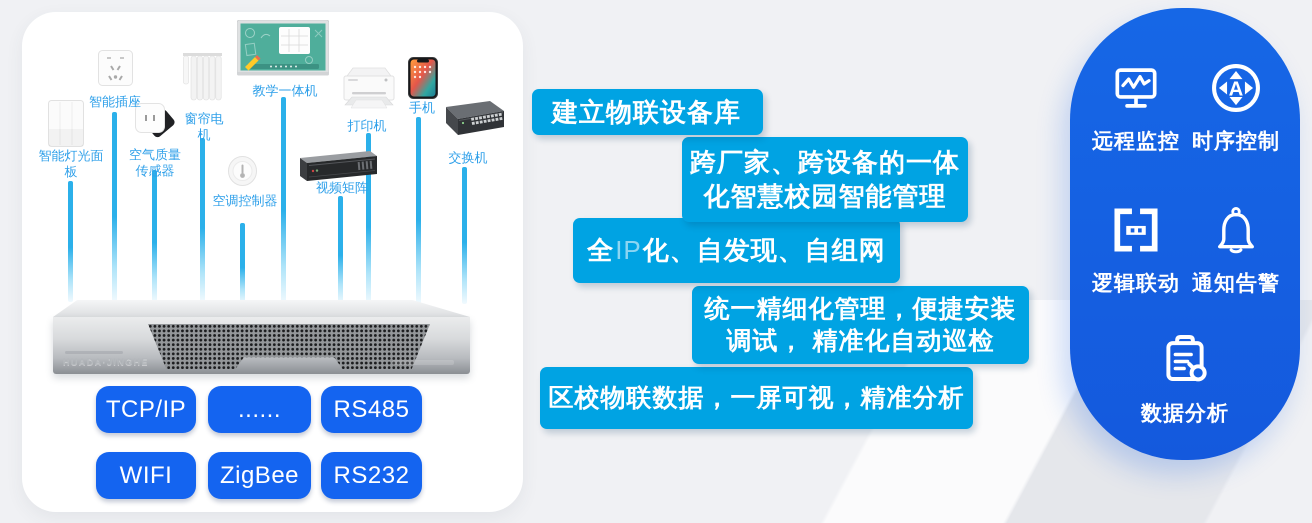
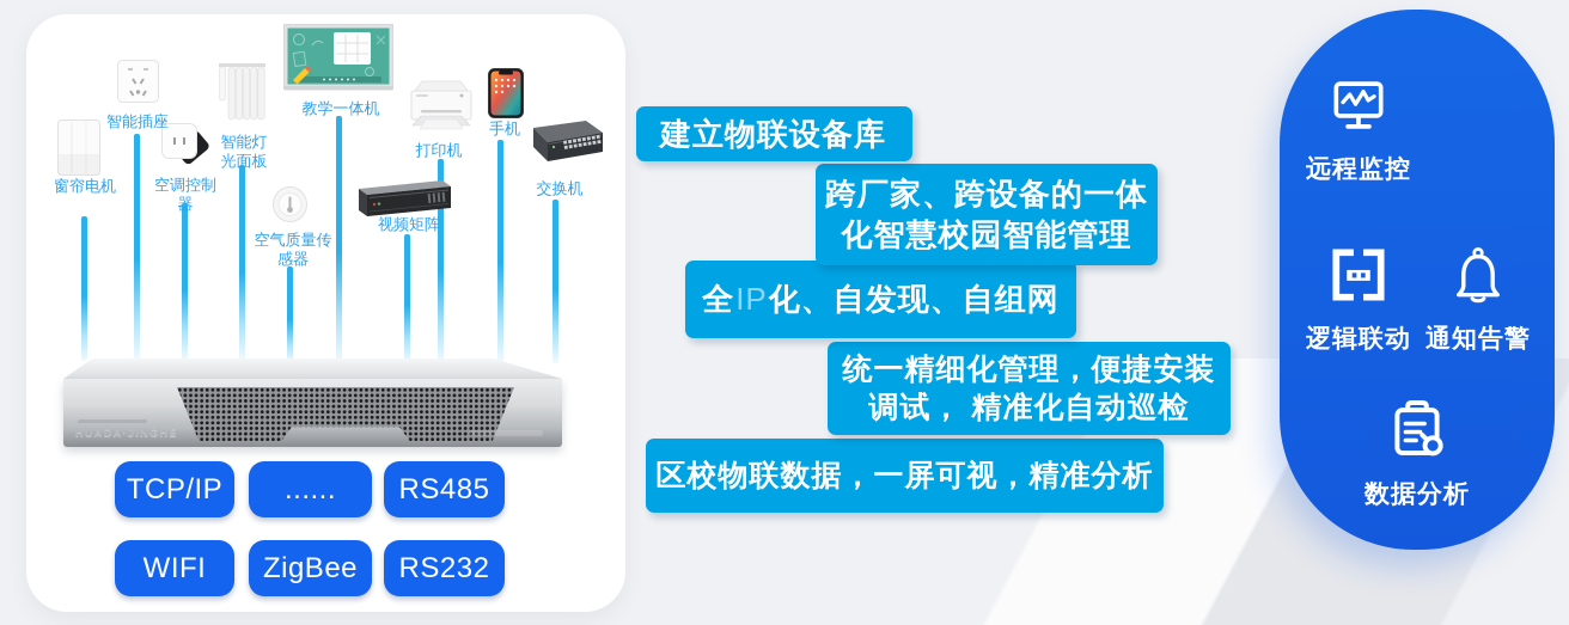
- 智能灯光面板
+ 窗帘电机
  智能插座
- 空气质量传感器
+ 空调控制器
- 窗帘电机
+ 智能灯光面板
- 空调控制器
+ 空气质量传感器
  教学一体机
  视频矩阵
  打印机
  手机
  交换机
  HUADA·JINGHE
  TCP/IP
  ......
  RS485
  WIFI
  ZigBee
  RS232
  建立物联设备库
  跨厂家、跨设备的一体
  化智慧校园智能管理
  全
  IP
  化、自发现、自组网
  统一精细化管理，便捷安装
  调试， 精准化自动巡检
  区校物联数据，一屏可视，精准分析
  远程监控
- A
- 时序控制
  逻辑联动
  通知告警
  数据分析
